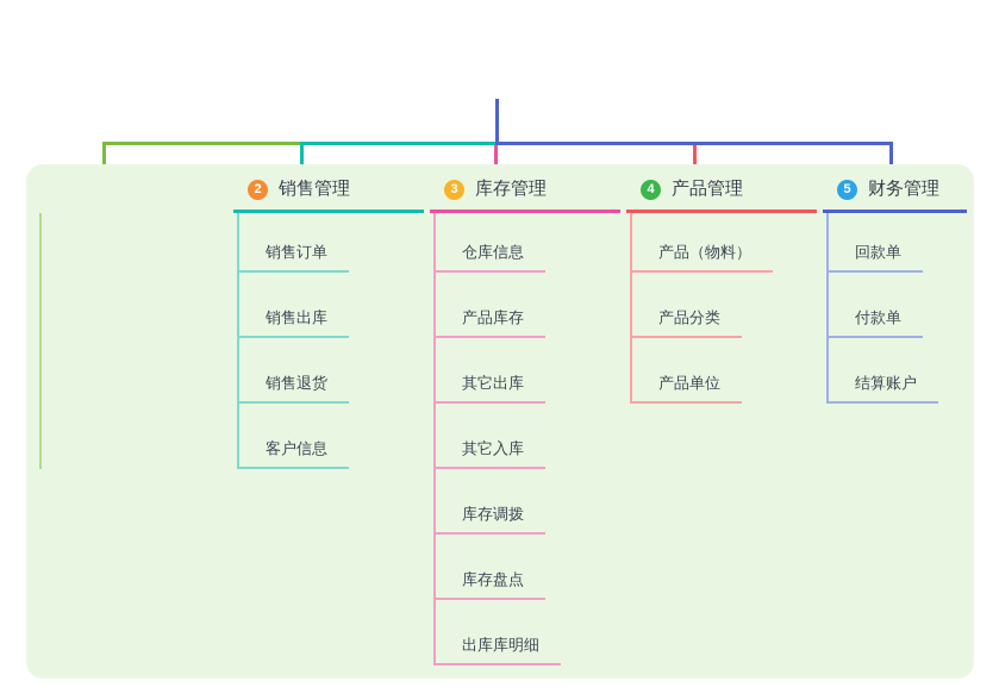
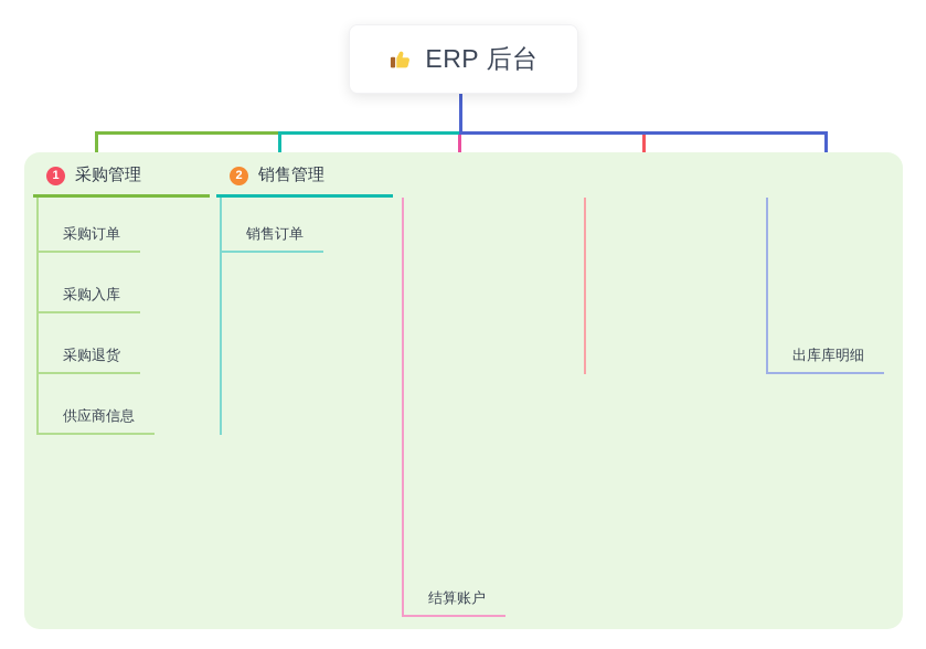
+ ERP 后台
+ 1
+ 采购管理
+ 采购订单
+ 采购入库
+ 采购退货
+ 供应商信息
  2
  销售管理
  销售订单
- 销售出库
- 销售退货
- 客户信息
- 3
- 库存管理
- 仓库信息
- 产品库存
- 其它出库
- 其它入库
- 库存调拨
- 库存盘点
- 出库库明细
+ 结算账户
- 4
- 产品管理
- 产品（物料）
- 产品分类
- 产品单位
- 5
- 财务管理
- 回款单
- 付款单
- 结算账户
+ 出库库明细
